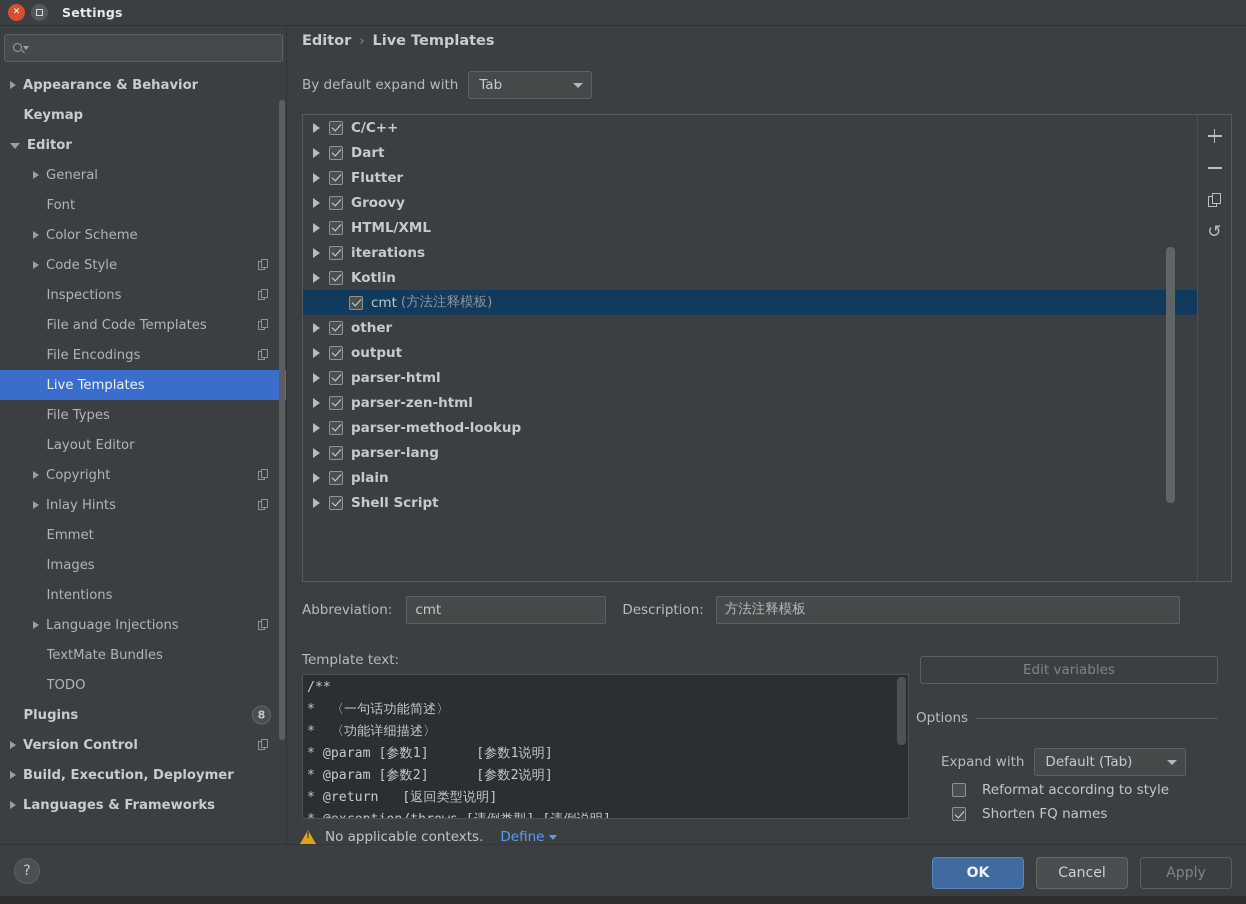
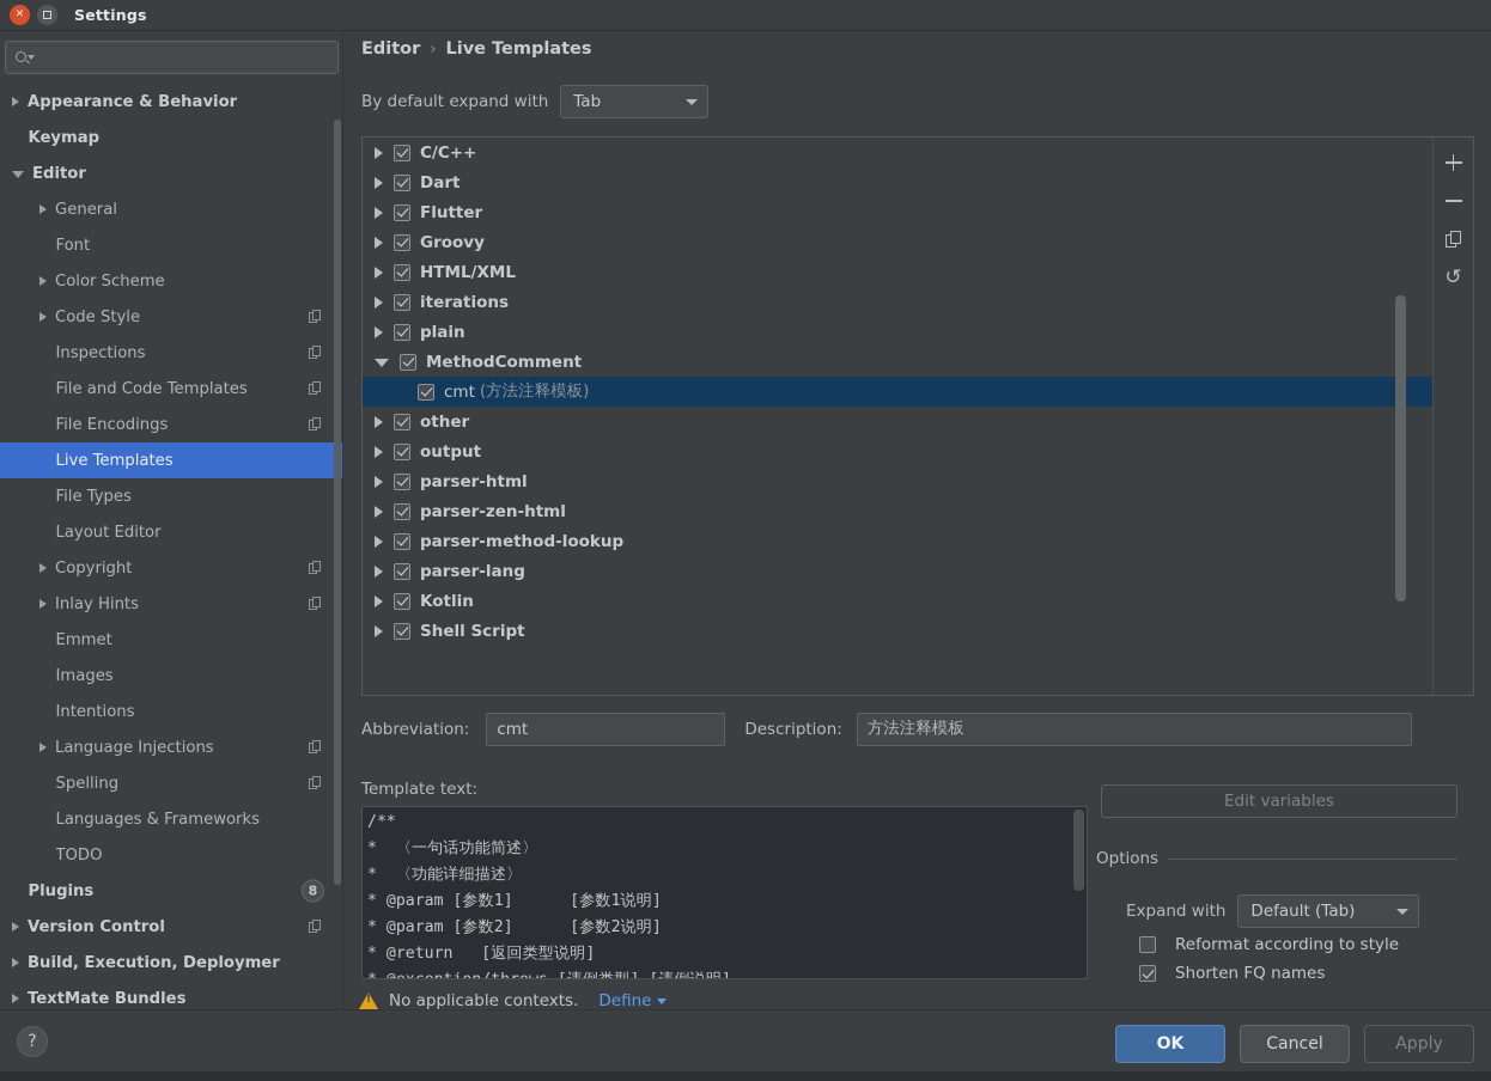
  ✕
  Settings
  Appearance & Behavior
  Keymap
  Editor
  General
  Font
  Color Scheme
  Code Style
  Inspections
  File and Code Templates
  File Encodings
  Live Templates
  File Types
  Layout Editor
  Copyright
  Inlay Hints
  Emmet
  Images
  Intentions
  Language Injections
+ Spelling
- TextMate Bundles
+ Languages & Frameworks
  TODO
  Plugins
  8
  Version Control
  Build, Execution, Deploymer
- Languages & Frameworks
+ TextMate Bundles
  Editor
  ›
  Live Templates
  By default expand with
  Tab
  C/C++
  Dart
  Flutter
  Groovy
  HTML/XML
  iterations
- Kotlin
+ plain
+ MethodComment
  cmt
  (方法注释模板)
  other
  output
  parser-html
  parser-zen-html
  parser-method-lookup
  parser-lang
- plain
+ Kotlin
  Shell Script
  ↺
  Abbreviation:
  cmt
  Description:
  方法注释模板
  Template text:
  /**
  * 〈一句话功能简述〉
  * 〈功能详细描述〉
  * @param [参数1] [参数1说明]
  * @param [参数2] [参数2说明]
  * @return [返回类型说明]
  Edit variables
  Options
  Expand with
  Default (Tab)
  Reformat according to style
  Shorten FQ names
  No applicable contexts.
  Define
  ?
  OK
  Cancel
  Apply
